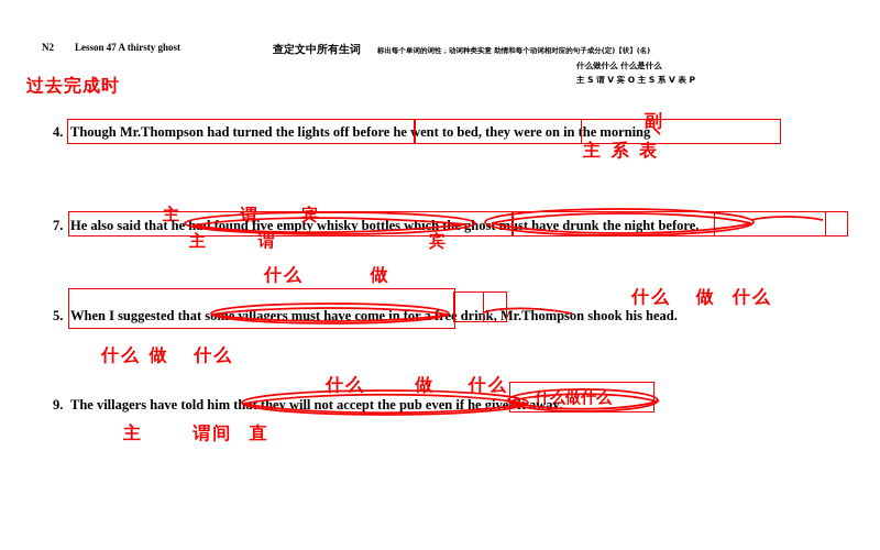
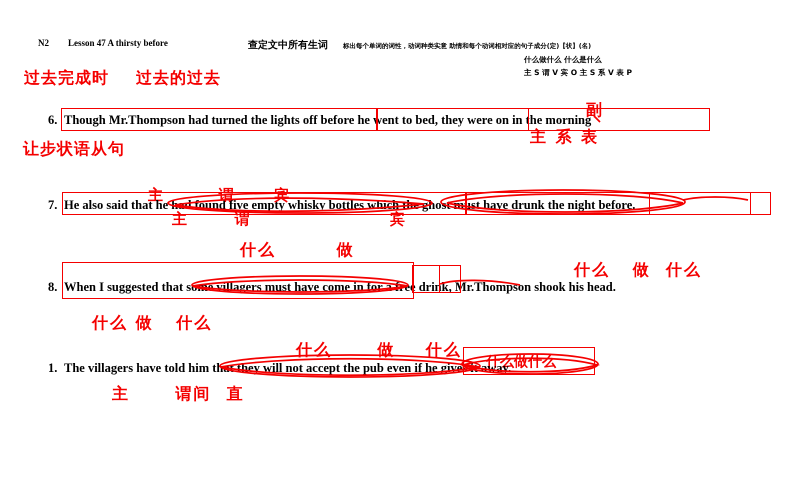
  N2
- Lesson 47 A thirsty ghost
+ Lesson 47 A thirsty before
  查定文中所有生词
  标出每个单词的词性，动词种类实意 助情和每个动词相对应的句子成分(定)【状】(名)
  什么做什么 什么是什么
  主 S 谓 V 宾 O 主 S 系 V 表 P
  过去完成时
+ 过去的过去
+ 让步状语从句
  副
  主 系 表
  主 谓 宾
  什么 做
  什么 做 什么
  什么 做 什么
  什么 做 什么
  什么做什么
  主 谓间 直
- 4.
+ 6.
  Though Mr.Thompson had turned the lights off before he went to bed, they were on in the morning
  7.
  He also said that he had found five empty whisky bottles which t ghotust have drunk the night before.
- 5.
+ 8.
  When I suggested that se villagers must have come in for aee drink, Mr.Thompson shook his head.
- 9.
+ 1.
  The villagers have told him th they will not accept the pub even if he gives away.
